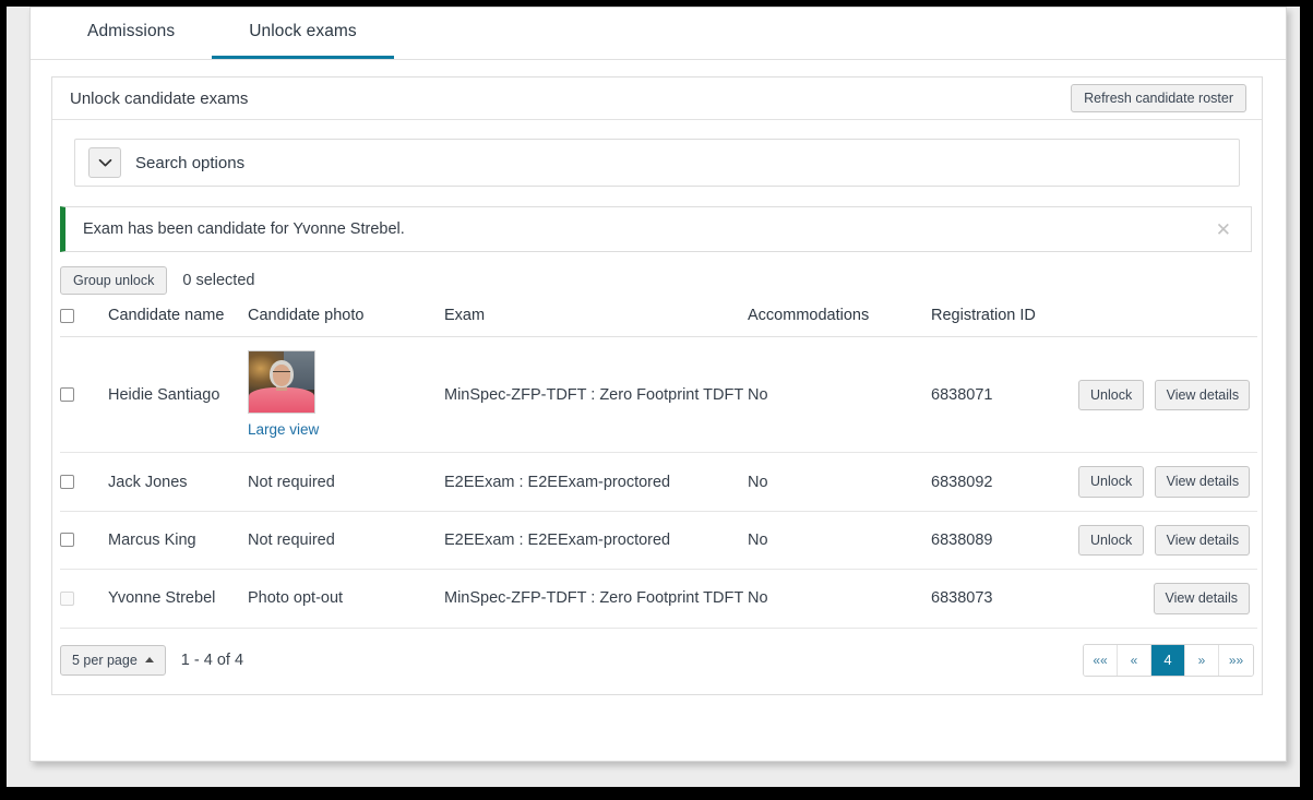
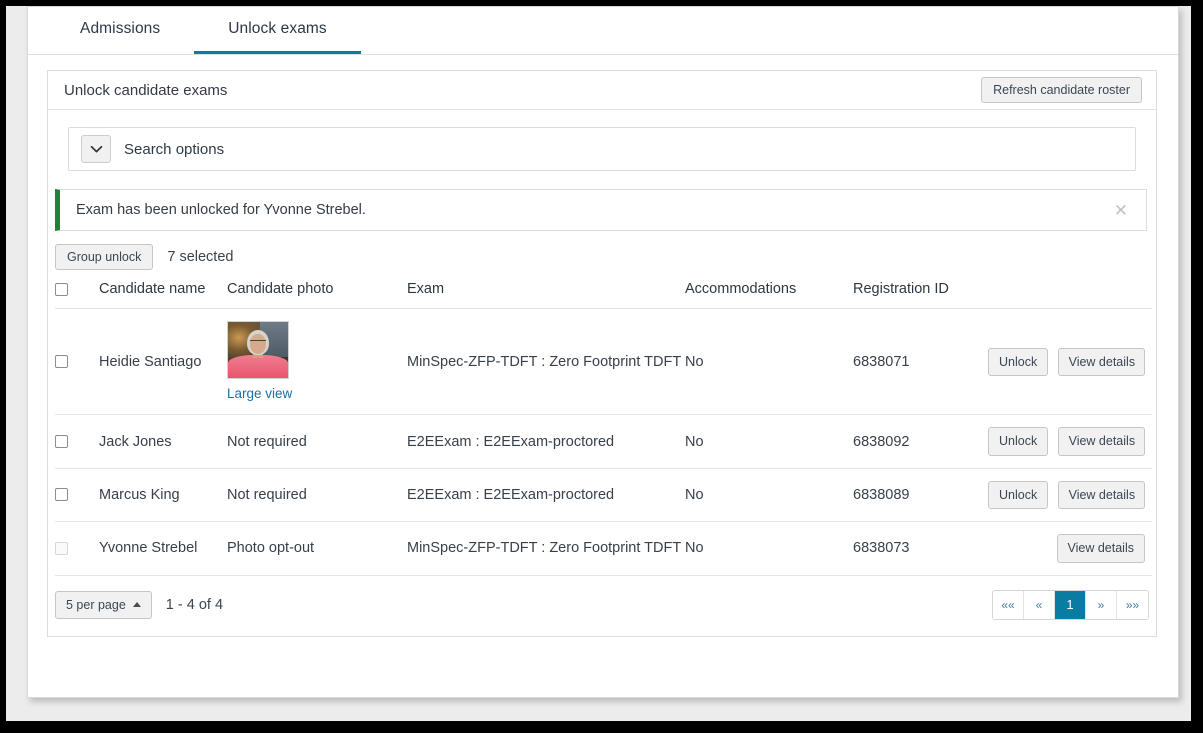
  Admissions
  Unlock exams
  Unlock candidate exams
  Refresh candidate roster
  Search options
- Exam has been candidate for Yvonne Strebel.
+ Exam has been unlocked for Yvonne Strebel.
  ✕
  Group unlock
- 0 selected
+ 7 selected
  	Candidate name	Candidate photo	Exam	Accommodations	Registration ID
  	Heidie Santiago	Large view	MinSpec-ZFP-TDFT : Zero Footprint TDFT	No	6838071	Unlock View details
  	Jack Jones	Not required	E2EExam : E2EExam-proctored	No	6838092	Unlock View details
  	Marcus King	Not required	E2EExam : E2EExam-proctored	No	6838089	Unlock View details
  	Yvonne Strebel	Photo opt-out	MinSpec-ZFP-TDFT : Zero Footprint TDFT	No	6838073	View details
  5 per page
  1 - 4 of 4
  ««
  «
- 4
+ 1
  »
  »»
